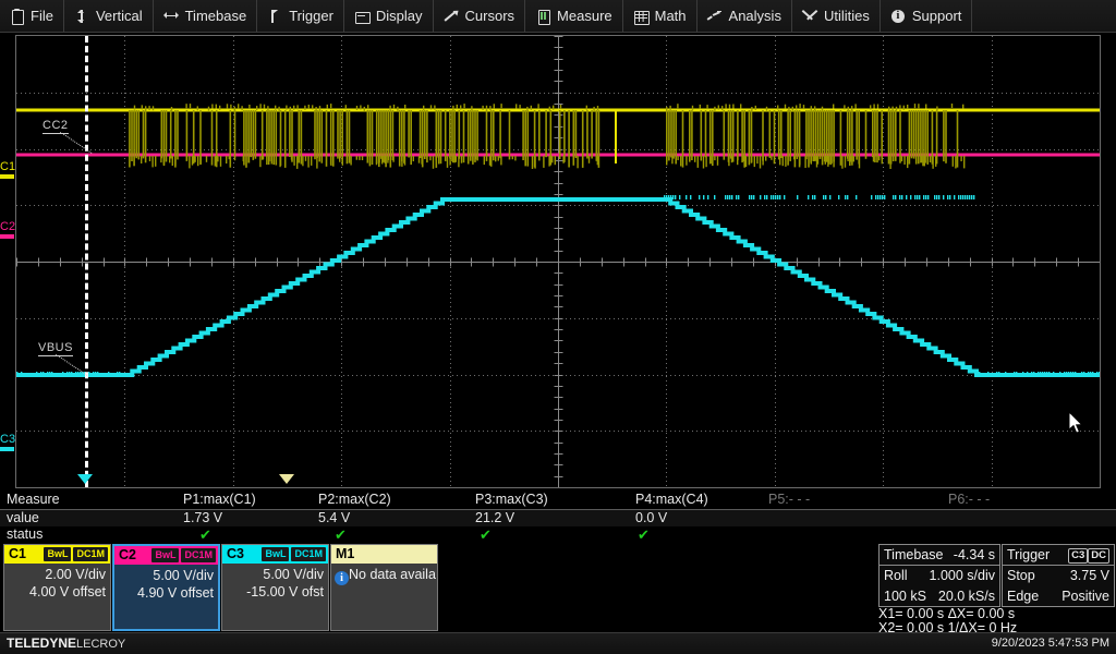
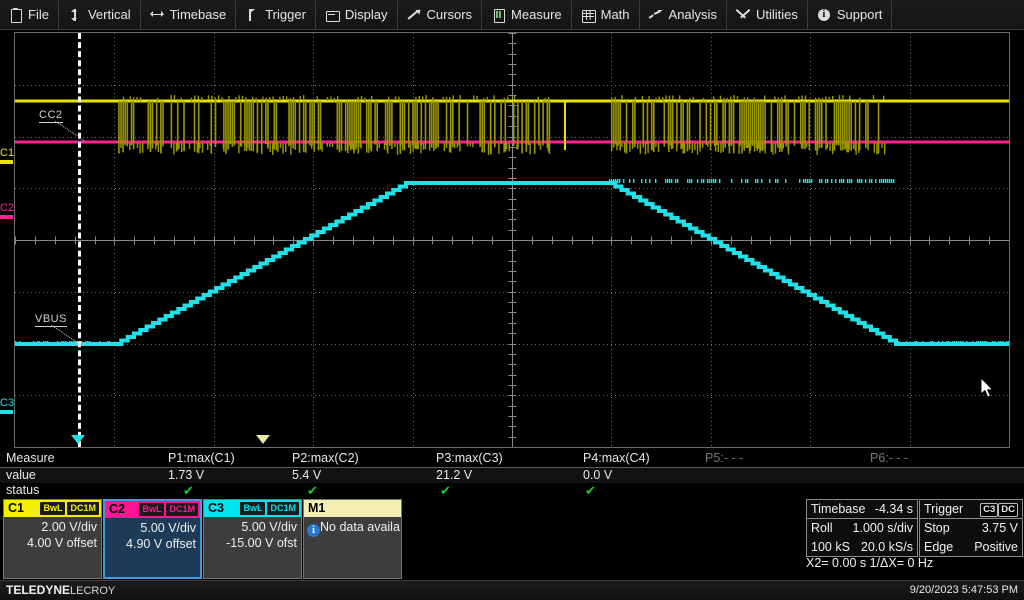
  File
  Vertical
  Timebase
  Trigger
  Display
  Cursors
  Measure
  Math
  Analysis
  Utilities
  Support
  C1
  C2
  C3
  CC2
  VBUS
  Measure
  P1:max(C1)
  P2:max(C2)
  P3:max(C3)
  P4:max(C4)
  P5:- - -
  P6:- - -
  value
  1.73 V
  5.4 V
  21.2 V
  0.0 V
  status
  ✔
  ✔
  ✔
  ✔
  C1
  BwL
  DC1M
  2.00 V/div
  4.00 V offset
  C2
  BwL
  DC1M
  5.00 V/div
  4.90 V offset
  C3
  BwL
  DC1M
  5.00 V/div
  -15.00 V ofst
  M1
  i No data availa
  Timebase
  -4.34 s
  Roll
  1.000 s/div
  100 kS
  20.0 kS/s
  Trigger
  C3 DC
  Stop
  3.75 V
  Edge
  Positive
- X1= 0.00 s ΔX= 0.00 s
  X2= 0.00 s 1/ΔX= 0 Hz
  TELEDYNELECROY
  9/20/2023 5:47:53 PM
